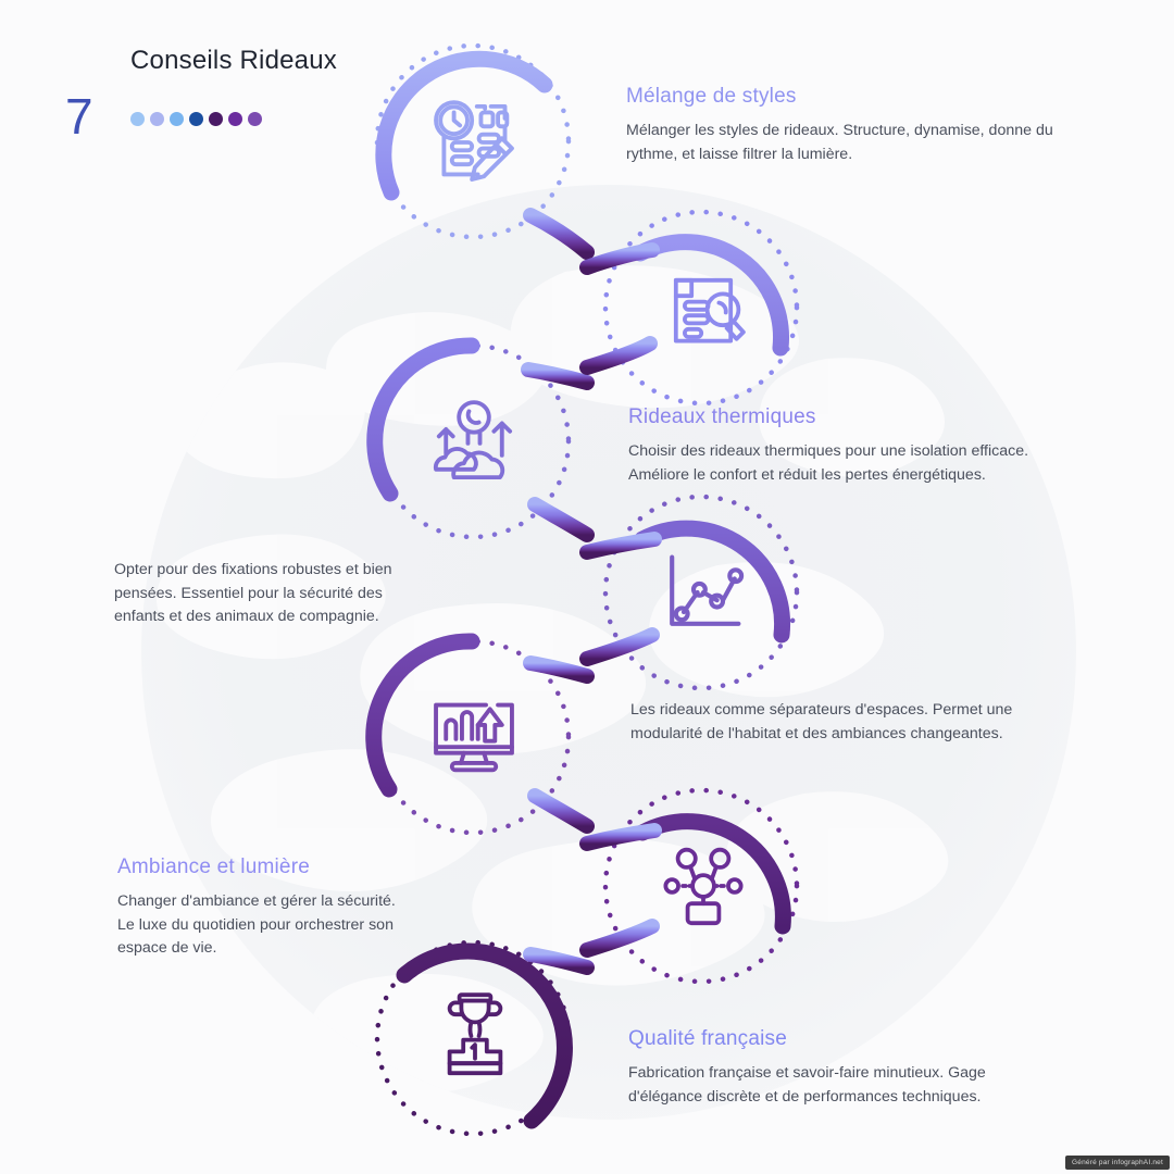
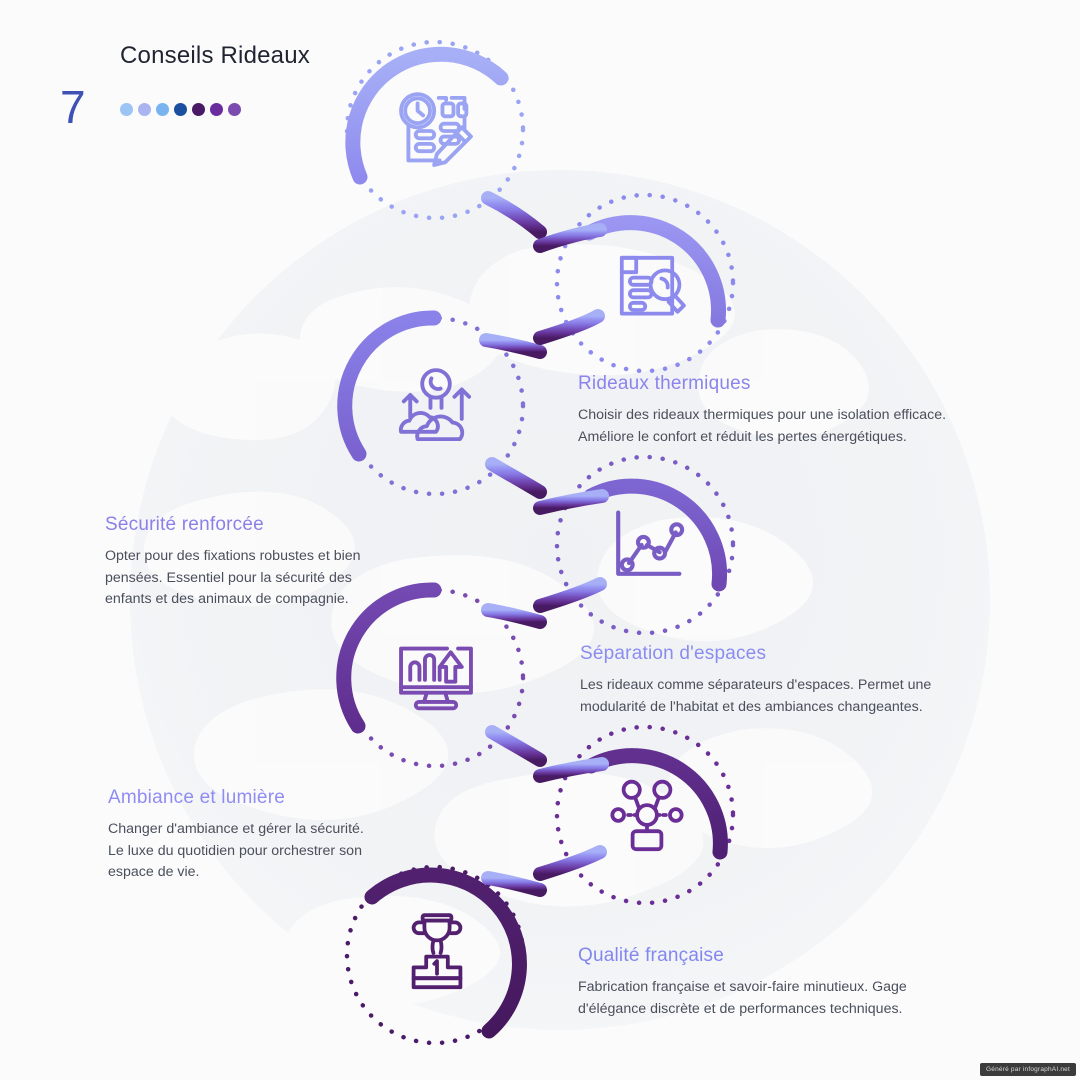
  7
  Conseils Rideaux
- Mélange de styles
- Mélanger les styles de rideaux. Structure, dynamise, donne du rythme, et laisse filtrer la lumière.
  Rideaux thermiques
  Choisir des rideaux thermiques pour une isolation efficace. Améliore le confort et réduit les pertes énergétiques.
+ Sécurité renforcée
  Opter pour des fixations robustes et bien pensées. Essentiel pour la sécurité des enfants et des animaux de compagnie.
+ Séparation d'espaces
  Les rideaux comme séparateurs d'espaces. Permet une modularité de l'habitat et des ambiances changeantes.
  Ambiance et lumière
  Changer d'ambiance et gérer la sécurité. Le luxe du quotidien pour orchestrer son espace de vie.
  Qualité française
  Fabrication française et savoir-faire minutieux. Gage d'élégance discrète et de performances techniques.
